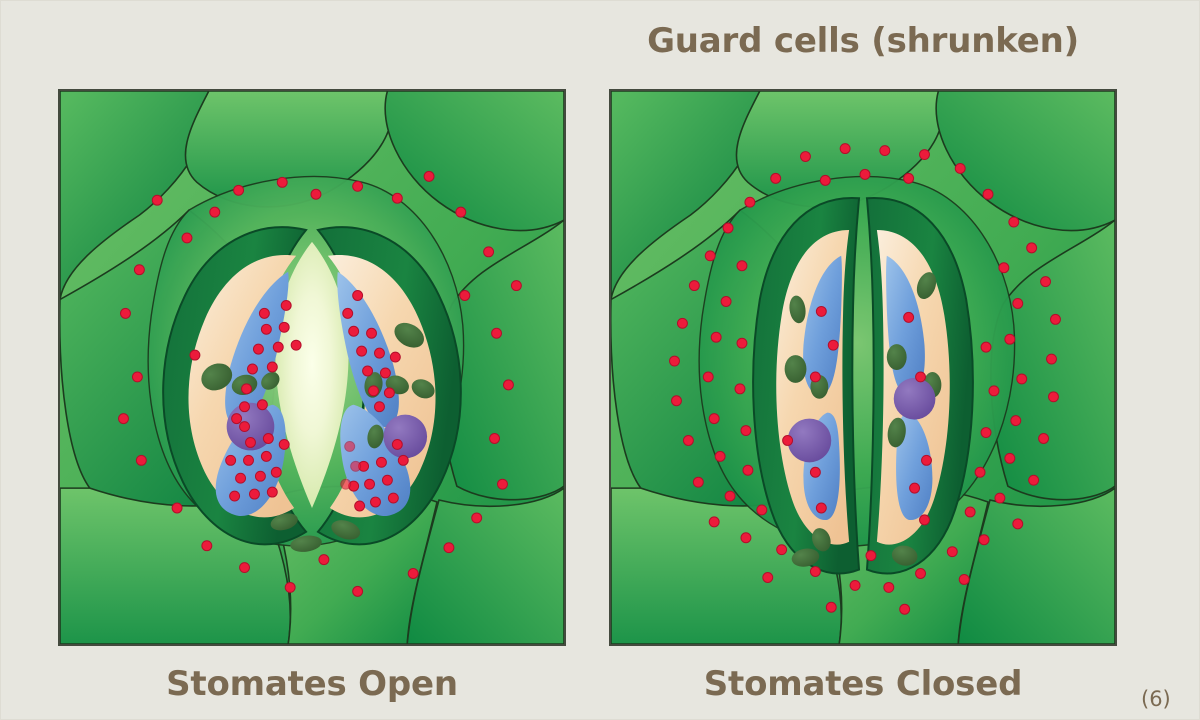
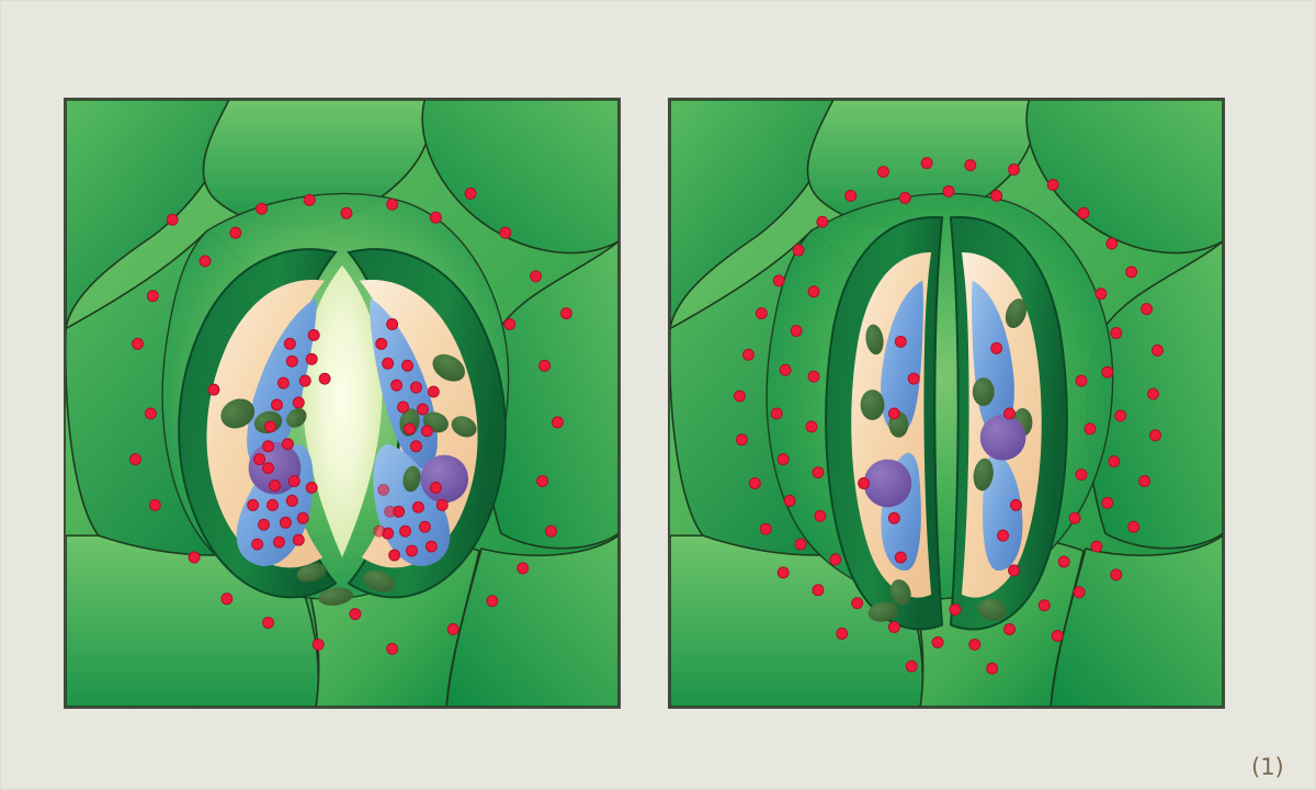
- Guard cells (shrunken)
- Stomates Open
- Stomates Closed
- (6)
+ (1)
